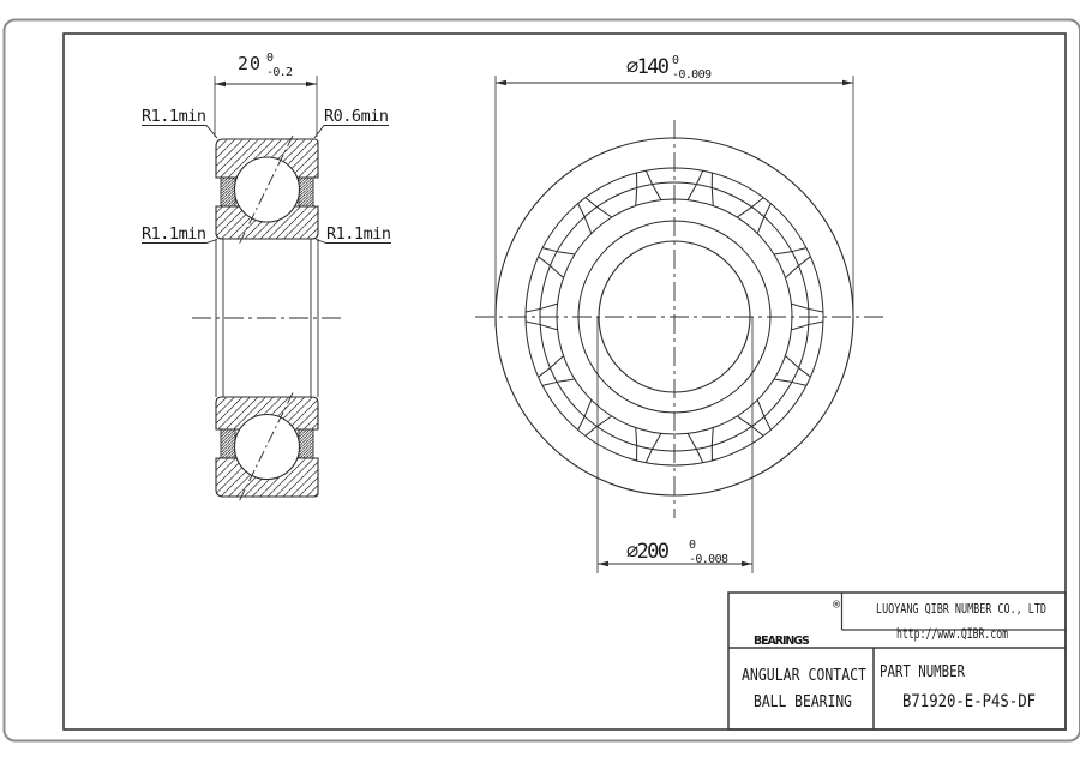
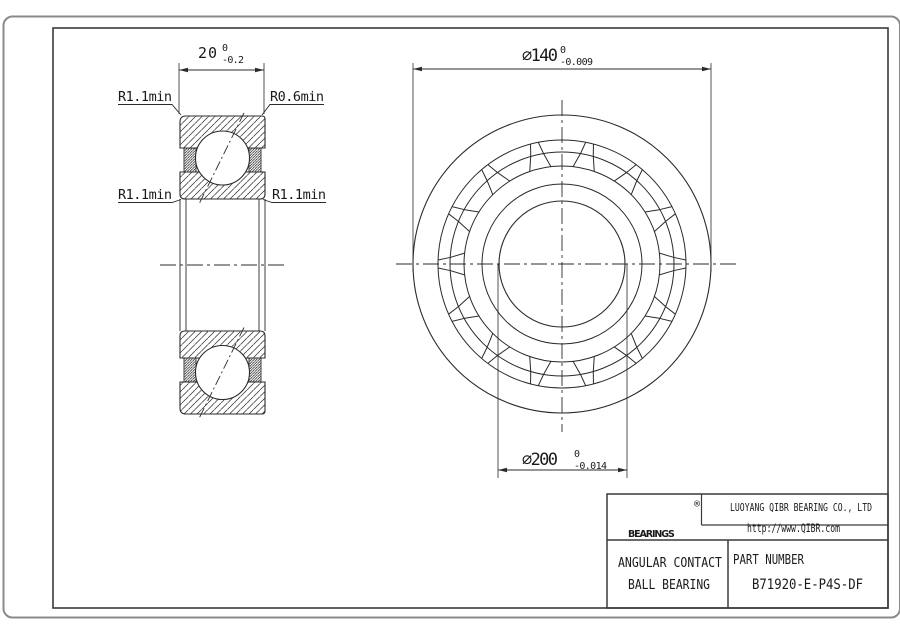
  20
  0
  -0.2
  R1.1min
  R0.6min
  R1.1min
  R1.1min
  ⌀140
  0
  -0.009
  ⌀200
  0
- -0.008
+ -0.014
  ®
  BEARINGS
- LUOYANG QIBR NUMBER CO., LTD
+ LUOYANG QIBR BEARING CO., LTD
  http://www.QIBR.com
  ANGULAR CONTACT
  BALL BEARING
  PART NUMBER
  B71920-E-P4S-DF
